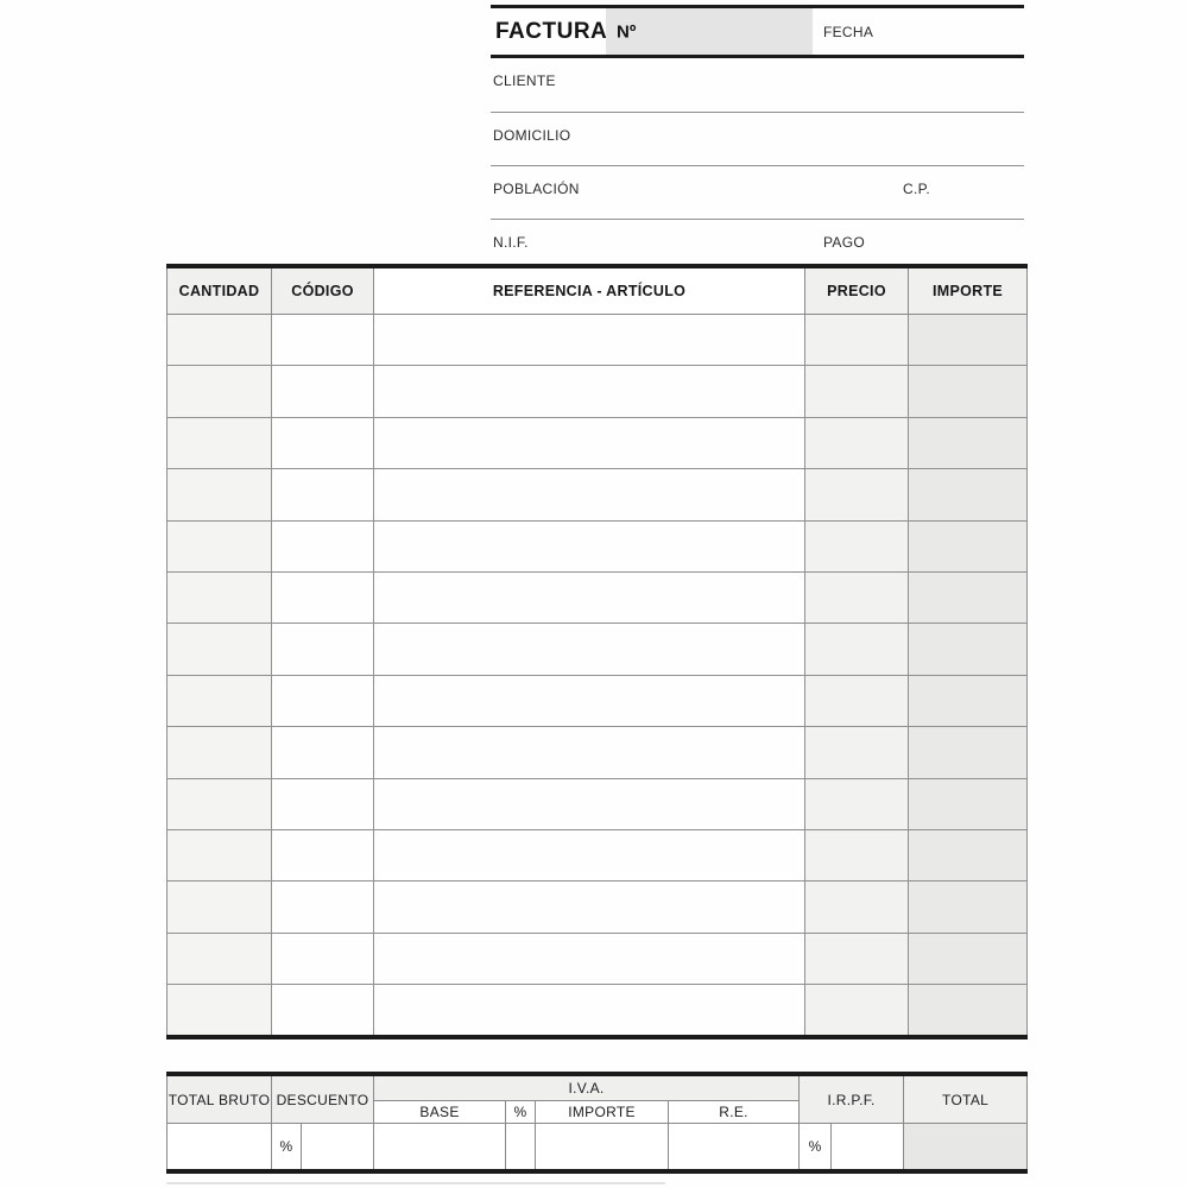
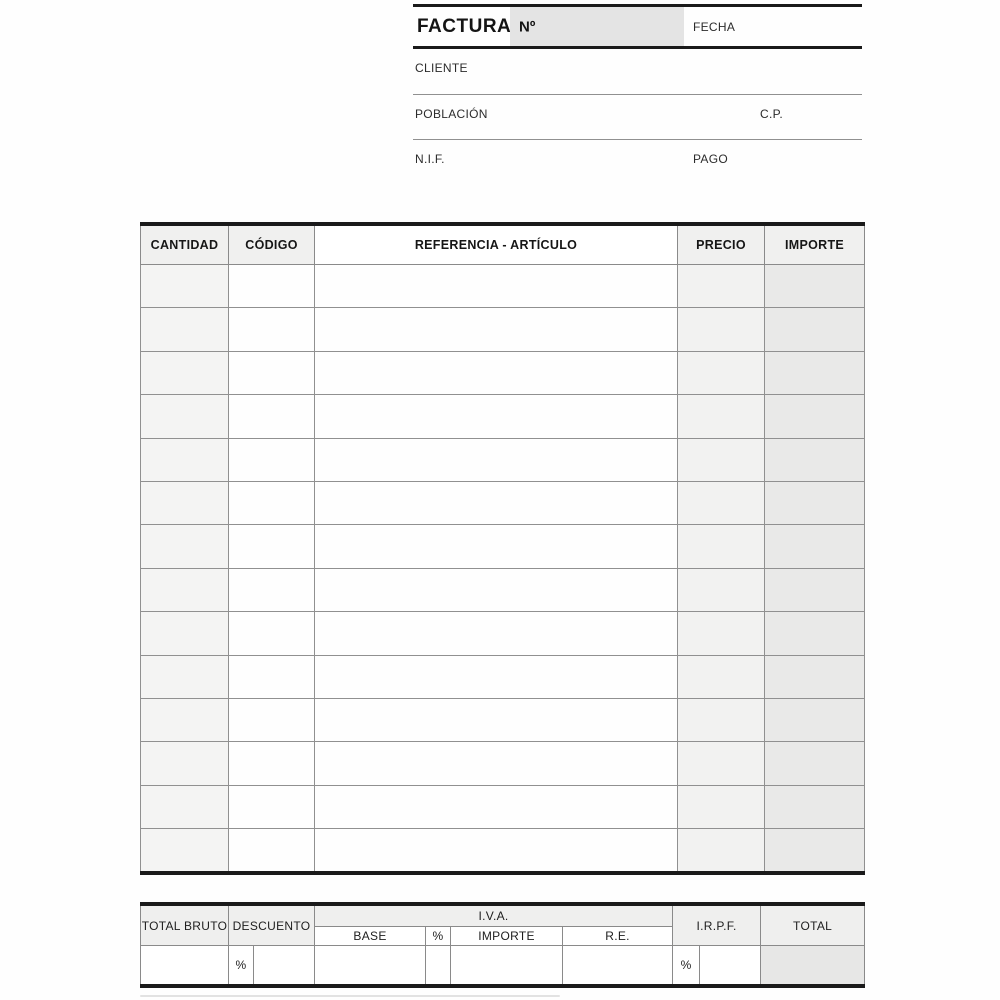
  FACTURA
  Nº
  FECHA
  CLIENTE
- DOMICILIO
  POBLACIÓN
  C.P.
  N.I.F.
  PAGO
  CANTIDAD	CÓDIGO	REFERENCIA - ARTÍCULO	PRECIO	IMPORTE
  TOTAL BRUTO	DESCUENTO	I.V.A.	I.R.P.F.	TOTAL
  BASE	%	IMPORTE	R.E.
  	%						%
